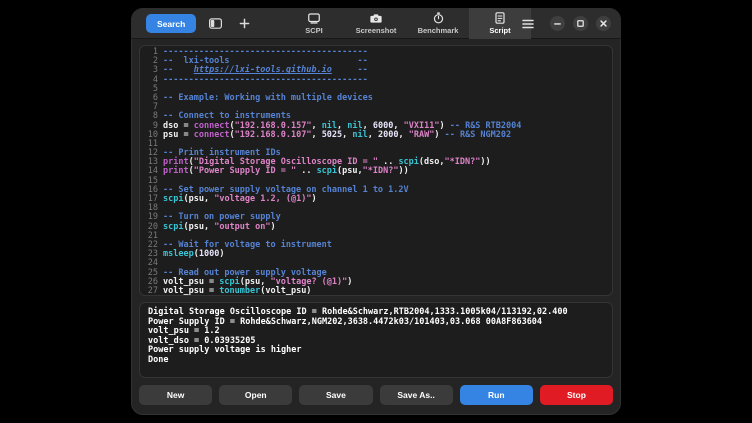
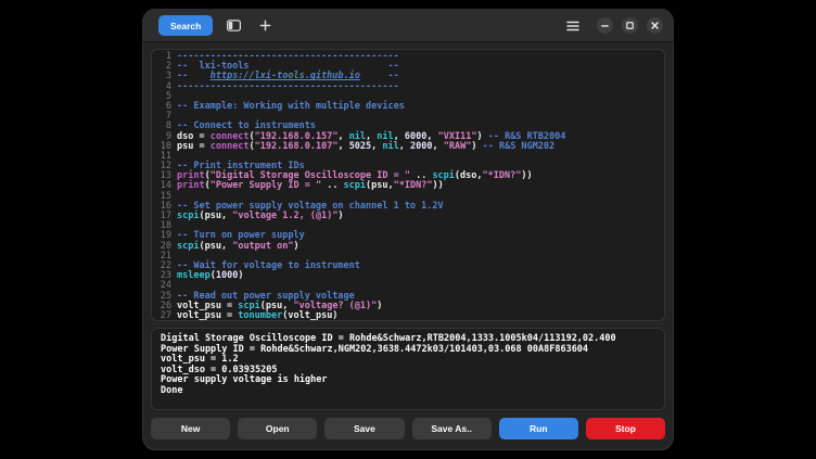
  Search
- SCPI
- Screenshot
- Benchmark
- Script
  1
  ----------------------------------------
  2
  -- lxi-tools --
  3
  -- https://lxi-tools.github.io --
  4
  ----------------------------------------
  5
  6
  -- Example: Working with multiple devices
  7
  8
  -- Connect to instruments
  9
  dso = connect("192.168.0.157", nil, nil, 6000, "VXI11") -- R&S RTB2004
  10
  psu = connect("192.168.0.107", 5025, nil, 2000, "RAW") -- R&S NGM202
  11
  12
  -- Print instrument IDs
  13
  print("Digital Storage Oscilloscope ID = " .. scpi(dso,"*IDN?"))
  14
  print("Power Supply ID = " .. scpi(psu,"*IDN?"))
  15
  16
  -- Set power supply voltage on channel 1 to 1.2V
  17
  scpi(psu, "voltage 1.2, (@1)")
  18
  19
  -- Turn on power supply
  20
  scpi(psu, "output on")
  21
  22
  -- Wait for voltage to instrument
  23
  msleep(1000)
  24
  25
  -- Read out power supply voltage
  26
  volt_psu = scpi(psu, "voltage? (@1)")
  27
  volt_psu = tonumber(volt_psu)
  Digital Storage Oscilloscope ID = Rohde&Schwarz,RTB2004,1333.1005k04/113192,02.400
  Power Supply ID = Rohde&Schwarz,NGM202,3638.4472k03/101403,03.068 00A8F863604
  volt_psu = 1.2
  volt_dso = 0.03935205
  Power supply voltage is higher
  Done
  New
  Open
  Save
  Save As..
  Run
  Stop
